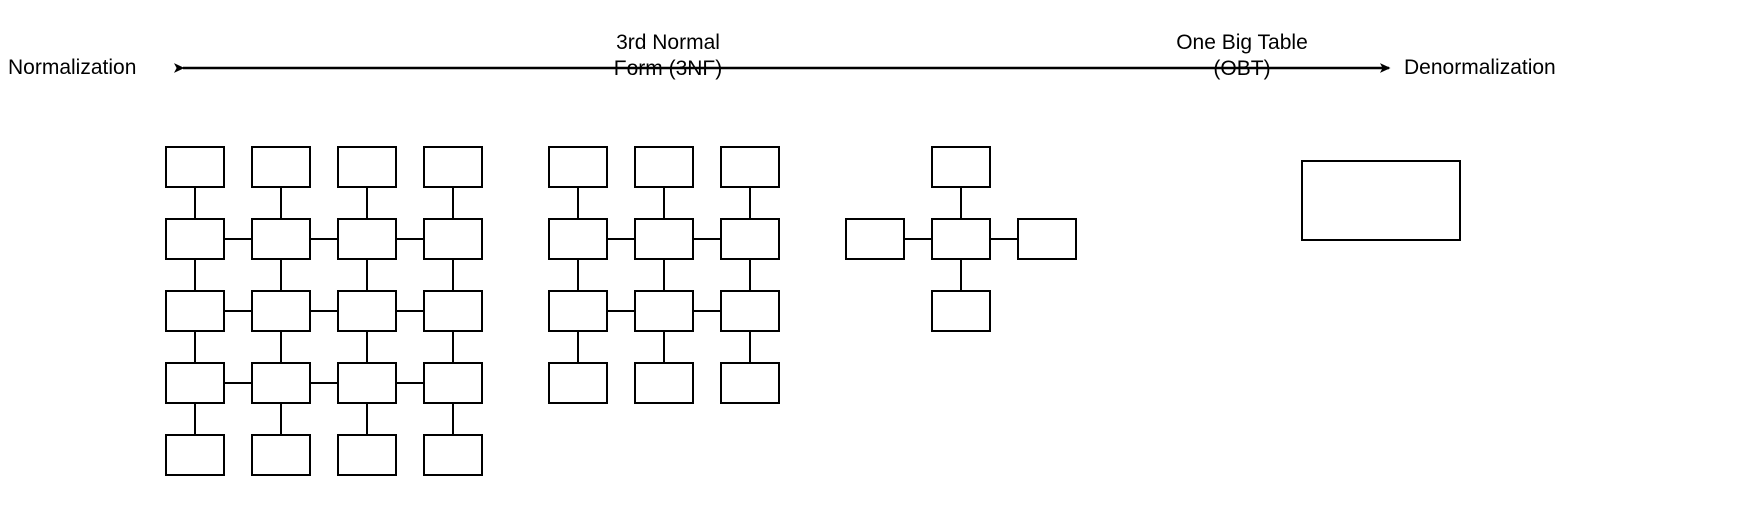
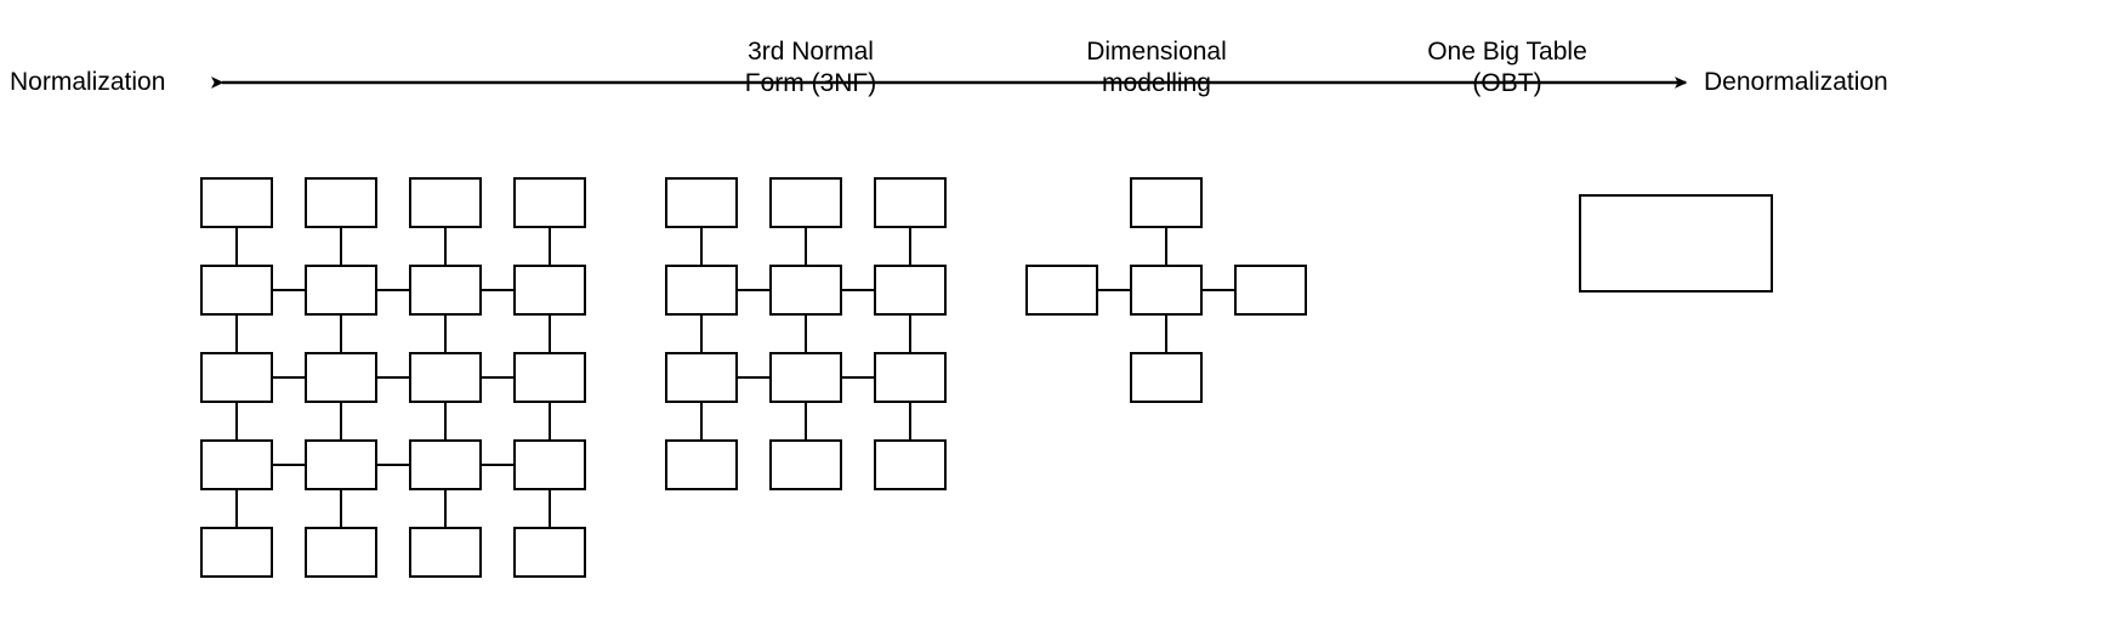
  Normalization
  Denormalization
  3rd Normal
  Form (3NF)
+ Dimensional
+ modelling
  One Big Table
  (OBT)
